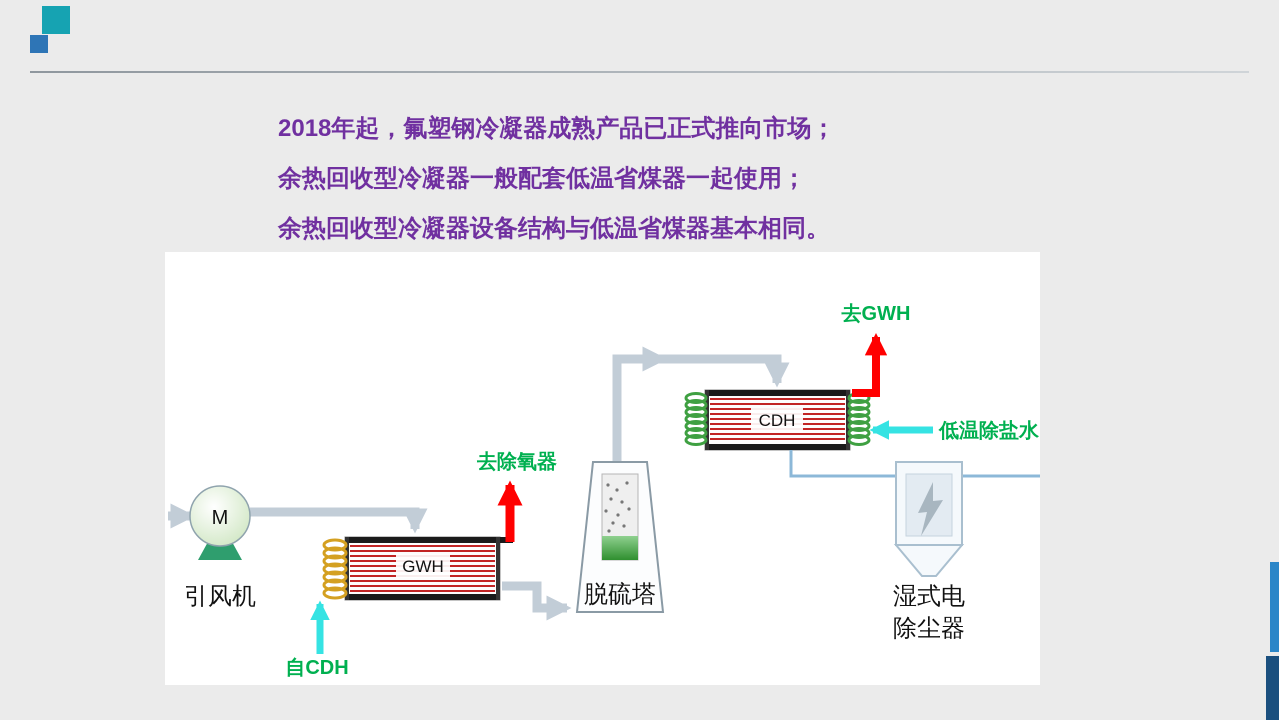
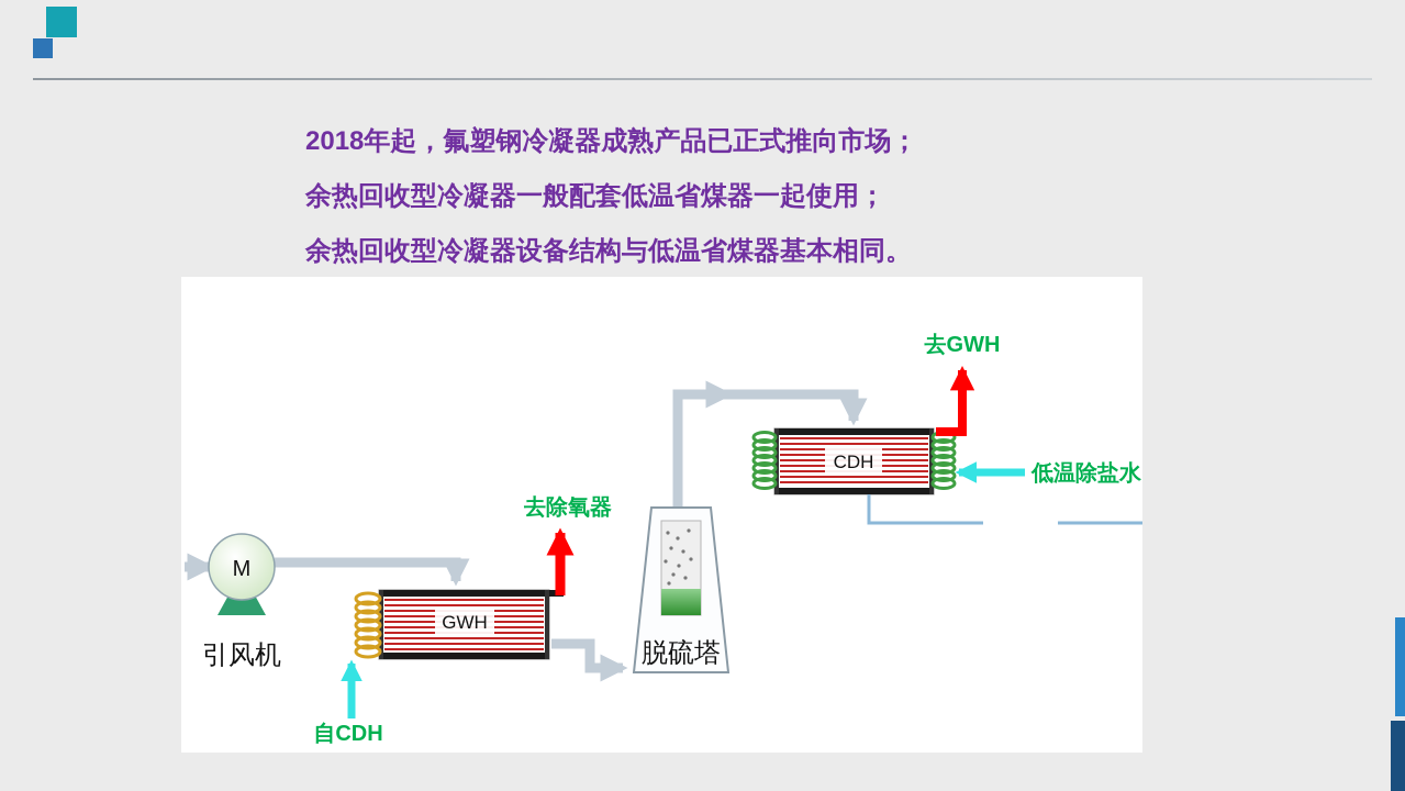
  2018年起，氟塑钢冷凝器成熟产品已正式推向市场；
  余热回收型冷凝器一般配套低温省煤器一起使用；
  余热回收型冷凝器设备结构与低温省煤器基本相同。
  M
  引风机
  GWH
  去除氧器
  自CDH
  脱硫塔
  CDH
  去GWH
  低温除盐水
- 湿式电
- 除尘器
